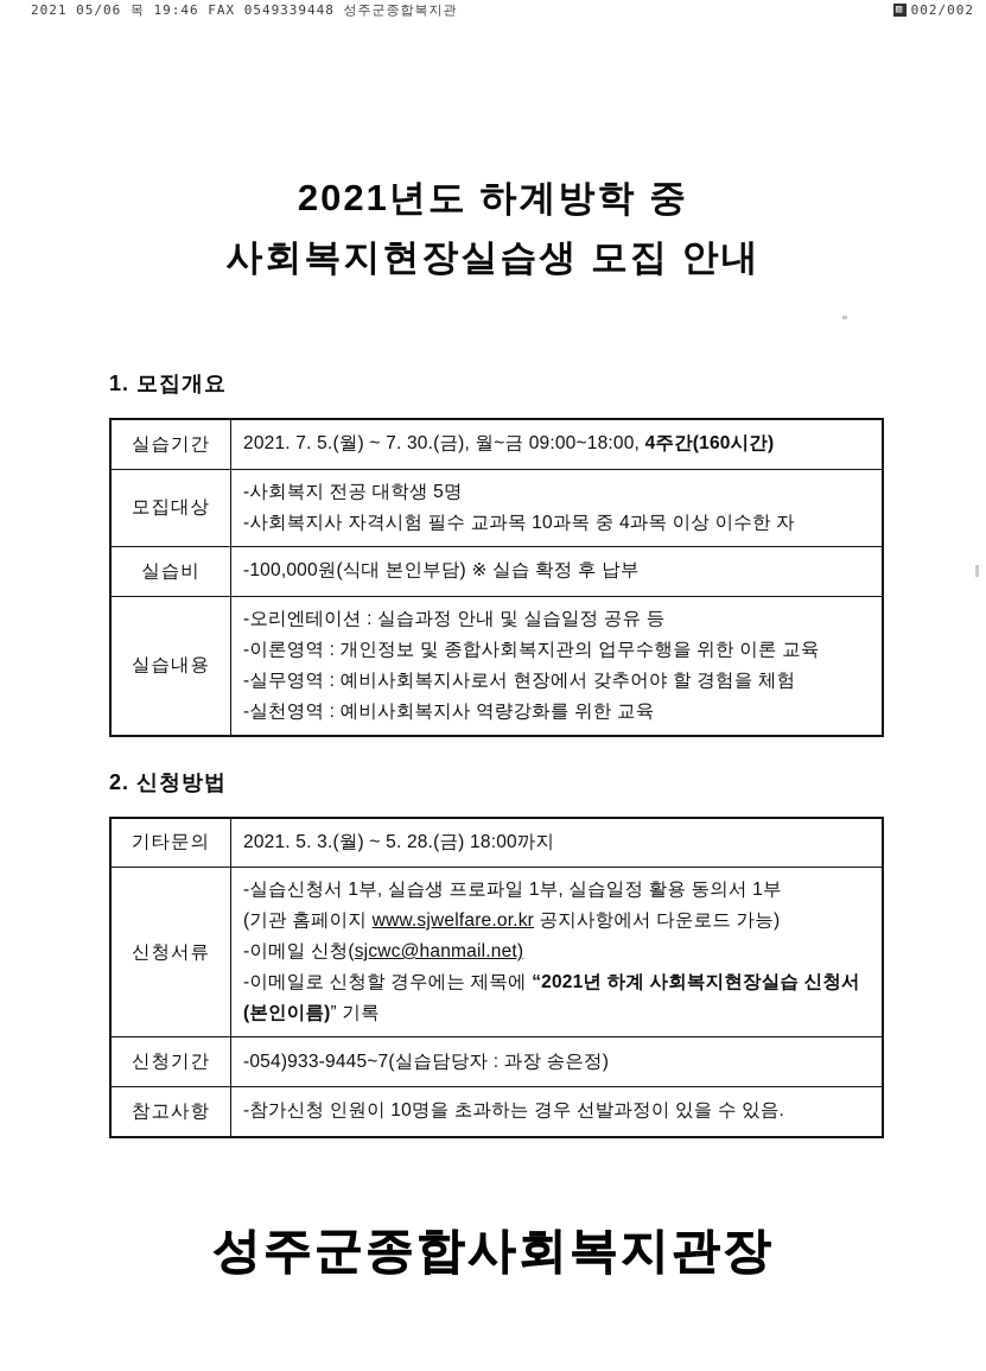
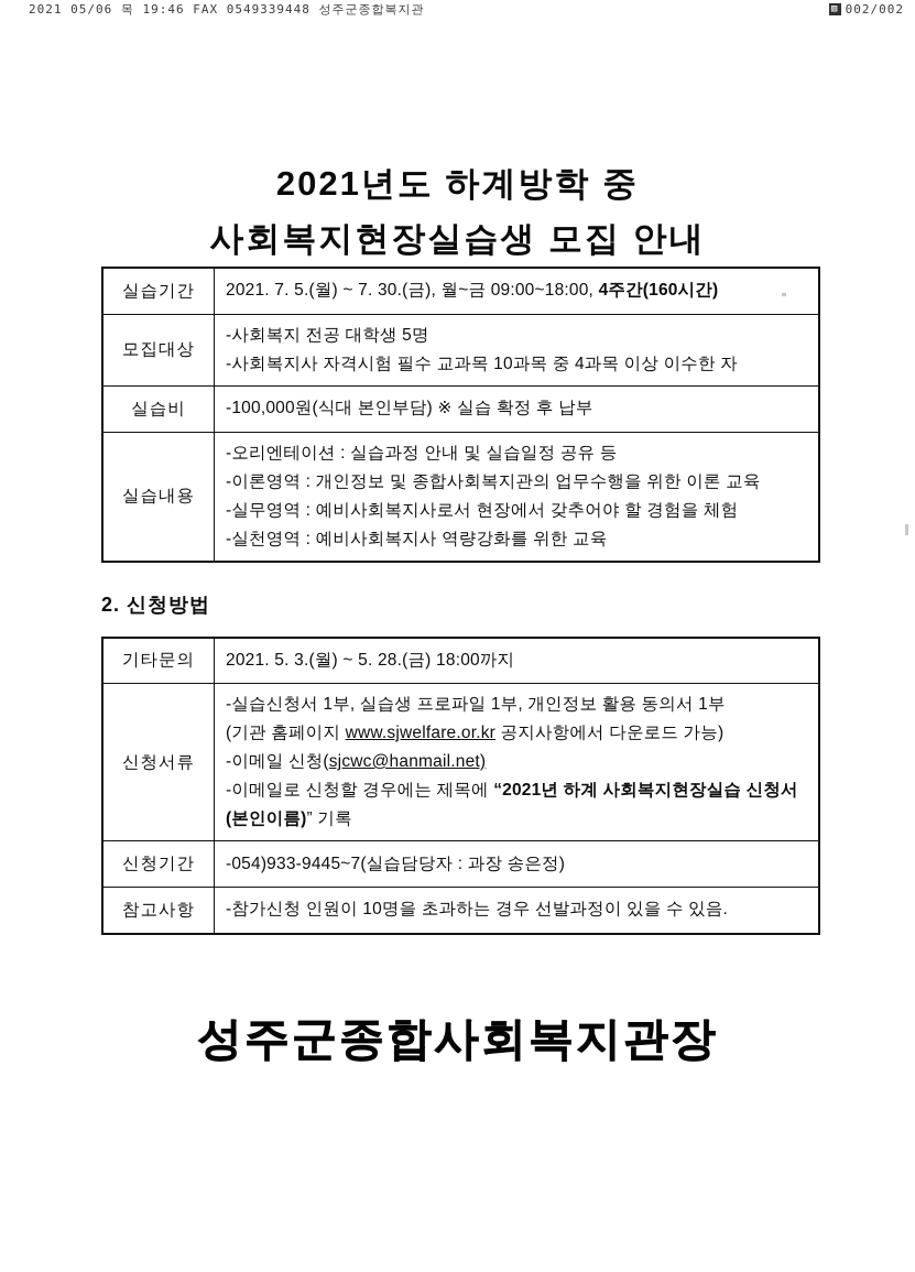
  2021 05/06 목 19:46 FAX 0549339448 성주군종합복지관
  ▨
  002/002
  2021년도 하계방학 중
  사회복지현장실습생 모집 안내
- 1. 모집개요
  실습기간	2021. 7. 5.(월) ~ 7. 30.(금), 월~금 09:00~18:00, 4주간(160시간)
  모집대상	-사회복지 전공 대학생 5명-사회복지사 자격시험 필수 교과목 10과목 중 4과목 이상 이수한 자
  실습비	-100,000원(식대 본인부담) ※ 실습 확정 후 납부
  실습내용	-오리엔테이션 : 실습과정 안내 및 실습일정 공유 등-이론영역 : 개인정보 및 종합사회복지관의 업무수행을 위한 이론 교육-실무영역 : 예비사회복지사로서 현장에서 갖추어야 할 경험을 체험-실천영역 : 예비사회복지사 역량강화를 위한 교육
  2. 신청방법
  기타문의	2021. 5. 3.(월) ~ 5. 28.(금) 18:00까지
- 신청서류	-실습신청서 1부, 실습생 프로파일 1부, 실습일정 활용 동의서 1부 (기관 홈페이지 www.sjwelfare.or.kr 공지사항에서 다운로드 가능)-이메일 신청(sjcwc@hanmail.net)-이메일로 신청할 경우에는 제목에 “2021년 하계 사회복지현장실습 신청서(본인이름)” 기록
+ 신청서류	-실습신청서 1부, 실습생 프로파일 1부, 개인정보 활용 동의서 1부 (기관 홈페이지 www.sjwelfare.or.kr 공지사항에서 다운로드 가능)-이메일 신청(sjcwc@hanmail.net)-이메일로 신청할 경우에는 제목에 “2021년 하계 사회복지현장실습 신청서(본인이름)” 기록
  신청기간	-054)933-9445~7(실습담당자 : 과장 송은정)
  참고사항	-참가신청 인원이 10명을 초과하는 경우 선발과정이 있을 수 있음.
  성주군종합사회복지관장
